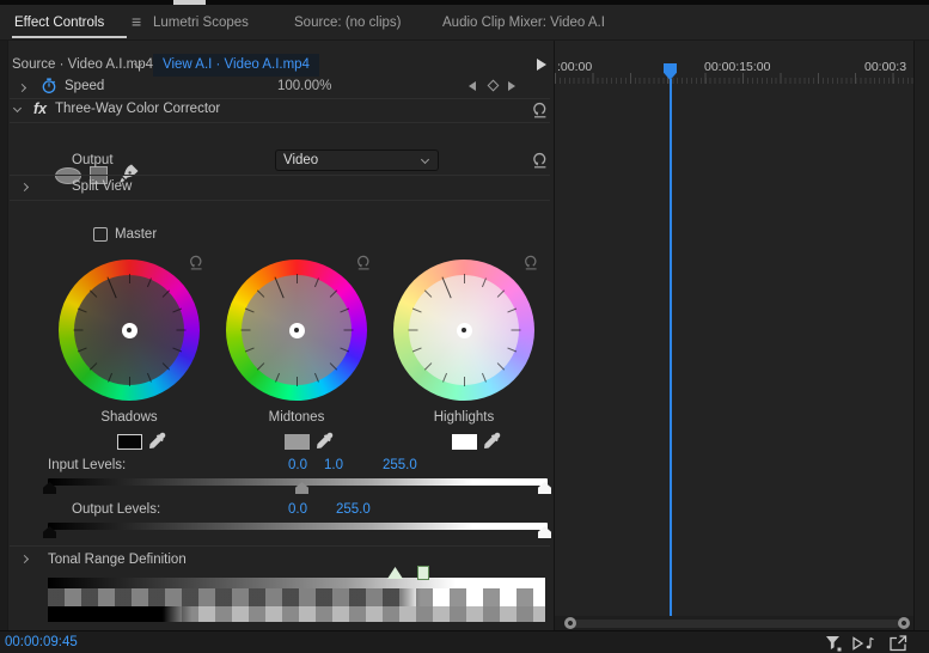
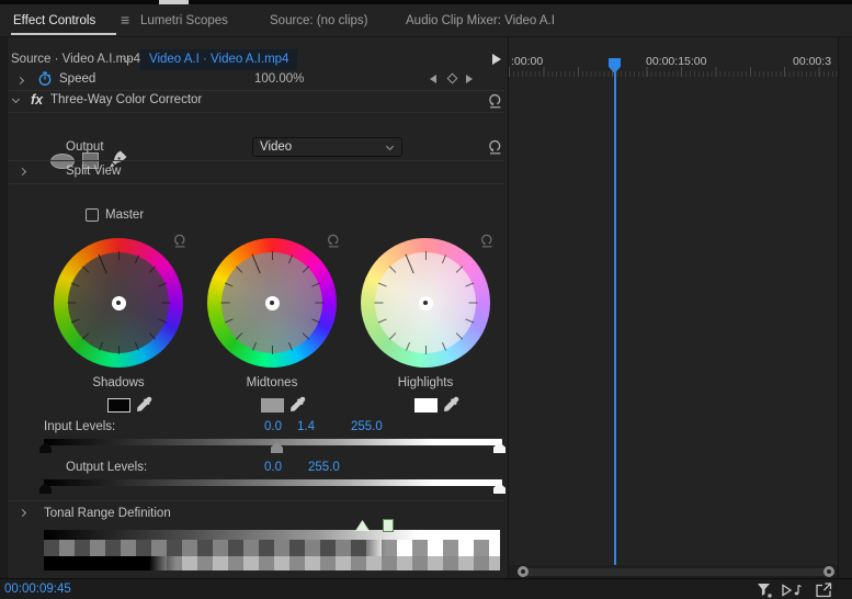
  Effect Controls
  ≡
  Lumetri Scopes
  Source: (no clips)
  Audio Clip Mixer: Video A.I
  Source · Video A.I.mp4
- View A.I · Video A.I.mp4
+ Video A.I · Video A.I.mp4
  Speed
  100.00%
  fx
  Three-Way Color Corrector
  Output
  Video
  Split View
  Master
  Shadows
  Midtones
  Highlights
  Input Levels:
  0.0
- 1.0
+ 1.4
  255.0
  Output Levels:
  0.0
  255.0
  Tonal Range Definition
  :00:00
  00:00:15:00
  00:00:3
  00:00:09:45
